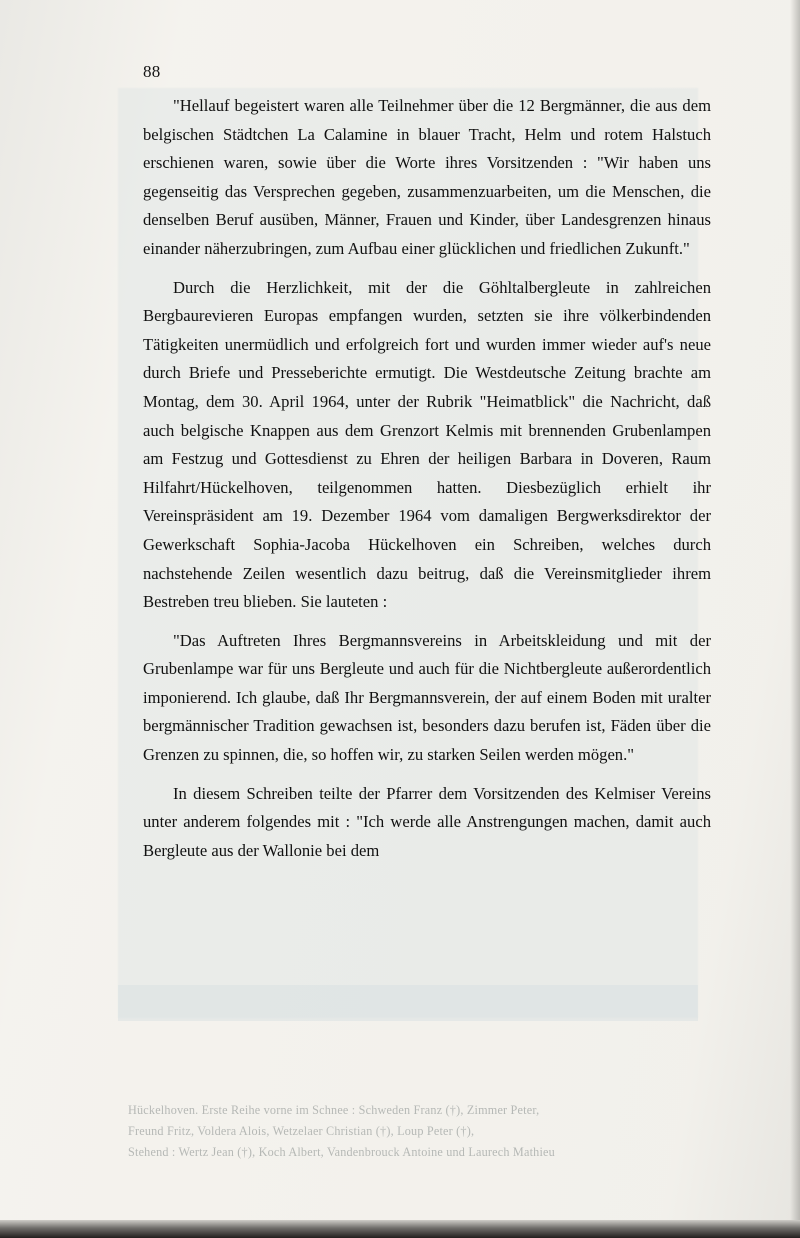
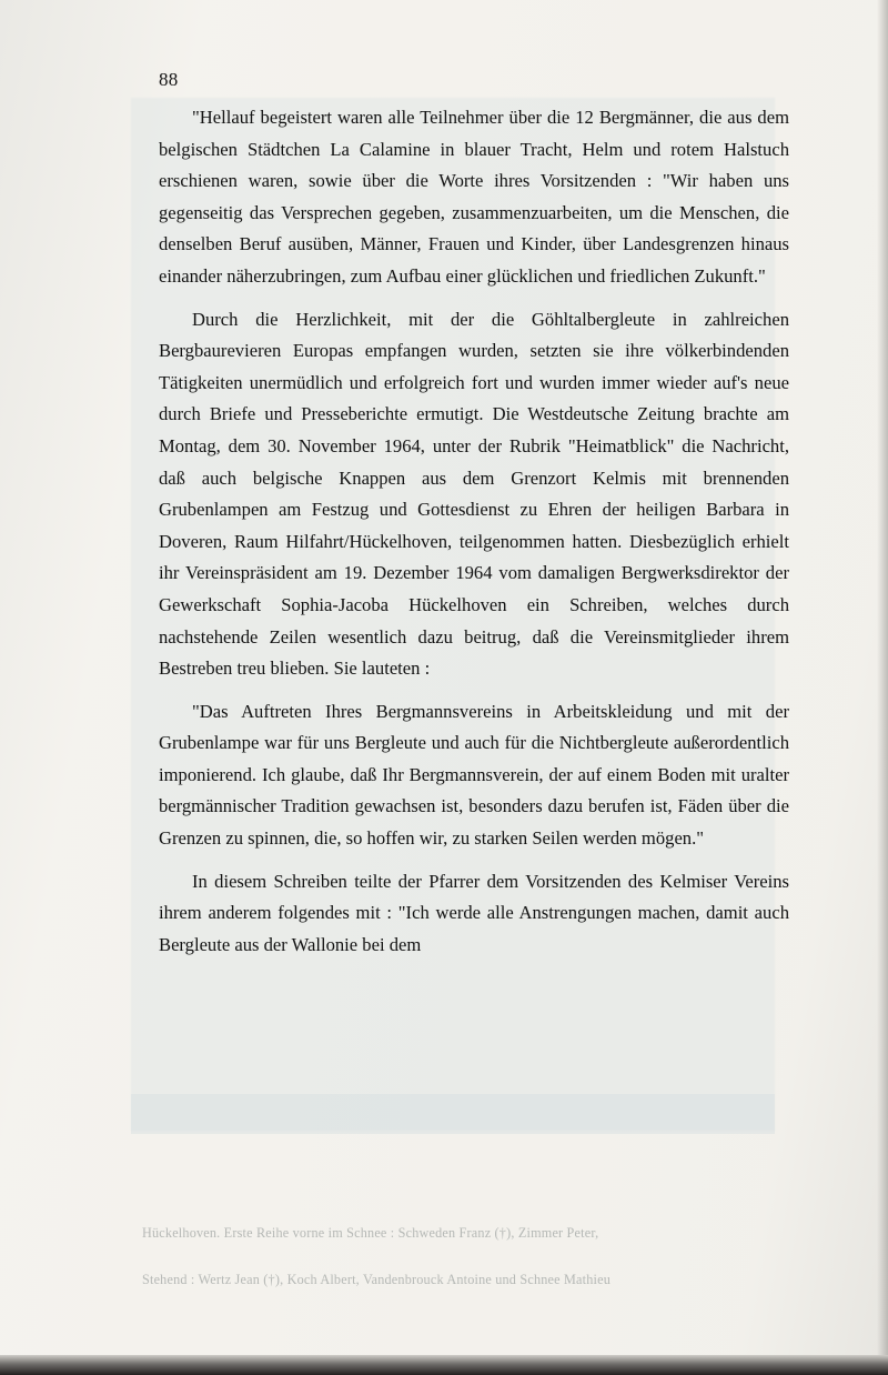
  88
  "Hellauf begeistert waren alle Teilnehmer über die 12 Bergmänner, die aus dem belgischen Städtchen La Calamine in blauer Tracht, Helm und rotem Halstuch erschienen waren, sowie über die Worte ihres Vorsitzenden : "Wir haben uns gegenseitig das Versprechen gegeben, zusammenzuarbeiten, um die Menschen, die denselben Beruf ausüben, Männer, Frauen und Kinder, über Landesgrenzen hinaus einander näherzubringen, zum Aufbau einer glücklichen und friedlichen Zukunft."
- Durch die Herzlichkeit, mit der die Göhltalbergleute in zahlreichen Bergbaurevieren Europas empfangen wurden, setzten sie ihre völkerbindenden Tätigkeiten unermüdlich und erfolgreich fort und wurden immer wieder auf's neue durch Briefe und Presseberichte ermutigt. Die Westdeutsche Zeitung brachte am Montag, dem 30. April 1964, unter der Rubrik "Heimatblick" die Nachricht, daß auch belgische Knappen aus dem Grenzort Kelmis mit brennenden Grubenlampen am Festzug und Gottesdienst zu Ehren der heiligen Barbara in Doveren, Raum Hilfahrt/Hückelhoven, teilgenommen hatten. Diesbezüglich erhielt ihr Vereinspräsident am 19. Dezember 1964 vom damaligen Bergwerksdirektor der Gewerkschaft Sophia-Jacoba Hückelhoven ein Schreiben, welches durch nachstehende Zeilen wesentlich dazu beitrug, daß die Vereinsmitglieder ihrem Bestreben treu blieben. Sie lauteten :
+ Durch die Herzlichkeit, mit der die Göhltalbergleute in zahlreichen Bergbaurevieren Europas empfangen wurden, setzten sie ihre völkerbindenden Tätigkeiten unermüdlich und erfolgreich fort und wurden immer wieder auf's neue durch Briefe und Presseberichte ermutigt. Die Westdeutsche Zeitung brachte am Montag, dem 30. November 1964, unter der Rubrik "Heimatblick" die Nachricht, daß auch belgische Knappen aus dem Grenzort Kelmis mit brennenden Grubenlampen am Festzug und Gottesdienst zu Ehren der heiligen Barbara in Doveren, Raum Hilfahrt/Hückelhoven, teilgenommen hatten. Diesbezüglich erhielt ihr Vereinspräsident am 19. Dezember 1964 vom damaligen Bergwerksdirektor der Gewerkschaft Sophia-Jacoba Hückelhoven ein Schreiben, welches durch nachstehende Zeilen wesentlich dazu beitrug, daß die Vereinsmitglieder ihrem Bestreben treu blieben. Sie lauteten :
  "Das Auftreten Ihres Bergmannsvereins in Arbeitskleidung und mit der Grubenlampe war für uns Bergleute und auch für die Nichtbergleute außerordentlich imponierend. Ich glaube, daß Ihr Bergmannsverein, der auf einem Boden mit uralter bergmännischer Tradition gewachsen ist, besonders dazu berufen ist, Fäden über die Grenzen zu spinnen, die, so hoffen wir, zu starken Seilen werden mögen."
- In diesem Schreiben teilte der Pfarrer dem Vorsitzenden des Kelmiser Vereins unter anderem folgendes mit : "Ich werde alle Anstrengungen machen, damit auch Bergleute aus der Wallonie bei dem
+ In diesem Schreiben teilte der Pfarrer dem Vorsitzenden des Kelmiser Vereins ihrem anderem folgendes mit : "Ich werde alle Anstrengungen machen, damit auch Bergleute aus der Wallonie bei dem
  Hückelhoven. Erste Reihe vorne im Schnee : Schweden Franz (†), Zimmer Peter,
- Freund Fritz, Voldera Alois, Wetzelaer Christian (†), Loup Peter (†),
- Stehend : Wertz Jean (†), Koch Albert, Vandenbrouck Antoine und Laurech Mathieu
+ Stehend : Wertz Jean (†), Koch Albert, Vandenbrouck Antoine und Schnee Mathieu
